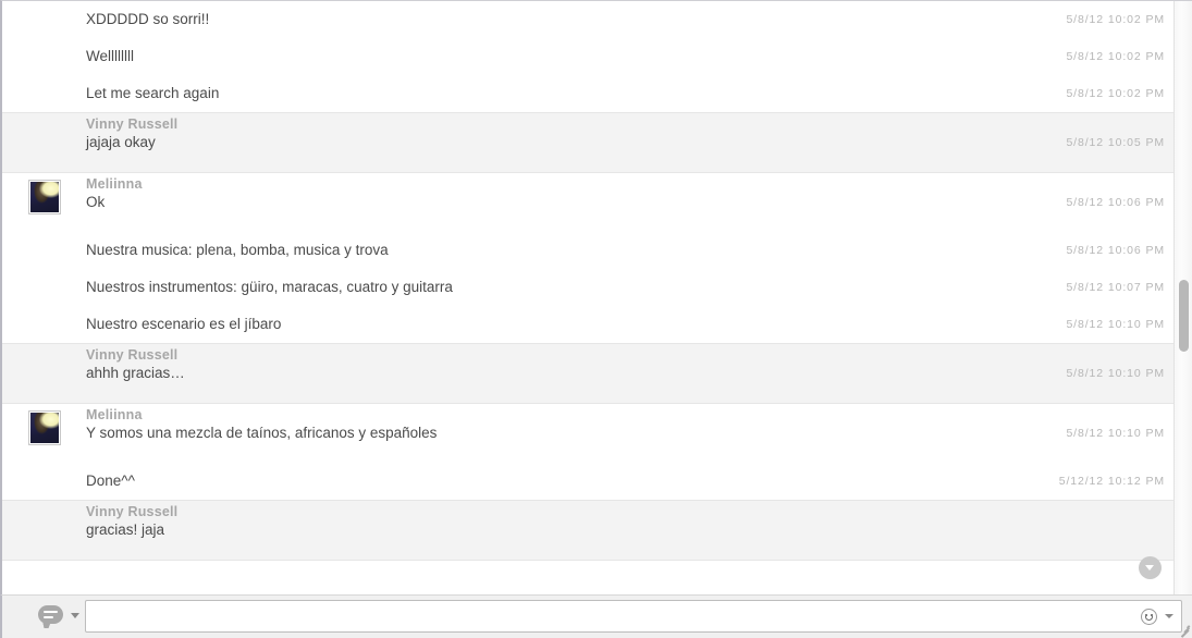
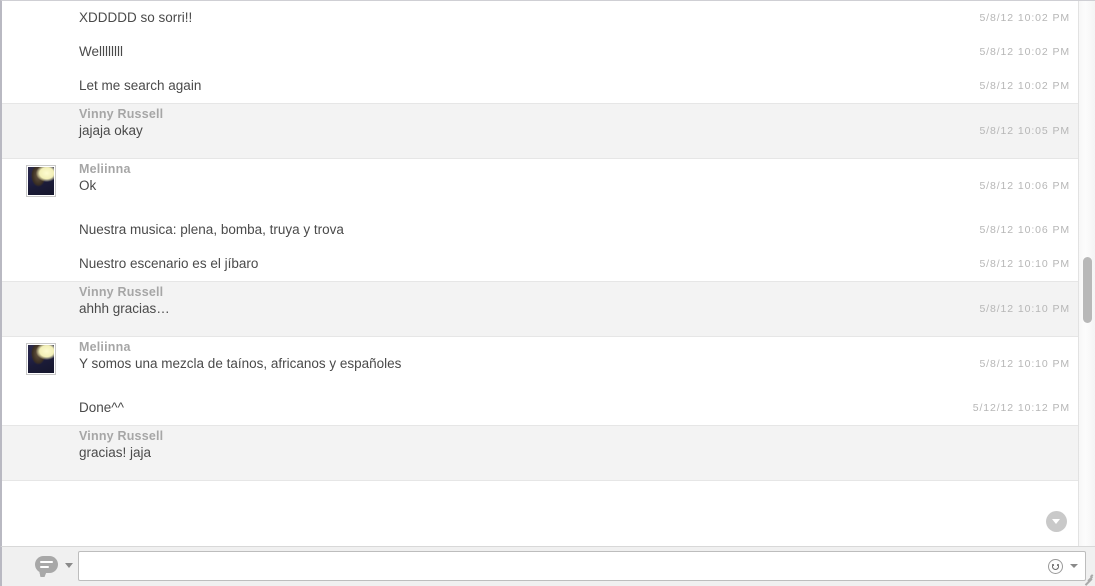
  XDDDDD so sorri!!
  5/8/12 10:02 PM
  Wellllllll
  5/8/12 10:02 PM
  Let me search again
  5/8/12 10:02 PM
  Vinny Russell
  jajaja okay
  5/8/12 10:05 PM
  Meliinna
  Ok
  5/8/12 10:06 PM
- Nuestra musica: plena, bomba, musica y trova
+ Nuestra musica: plena, bomba, truya y trova
  5/8/12 10:06 PM
- Nuestros instrumentos: güiro, maracas, cuatro y guitarra
- 5/8/12 10:07 PM
  Nuestro escenario es el jíbaro
  5/8/12 10:10 PM
  Vinny Russell
  ahhh gracias…
  5/8/12 10:10 PM
  Meliinna
  Y somos una mezcla de taínos, africanos y españoles
  5/8/12 10:10 PM
  Done^^
  5/12/12 10:12 PM
  Vinny Russell
  gracias! jaja
